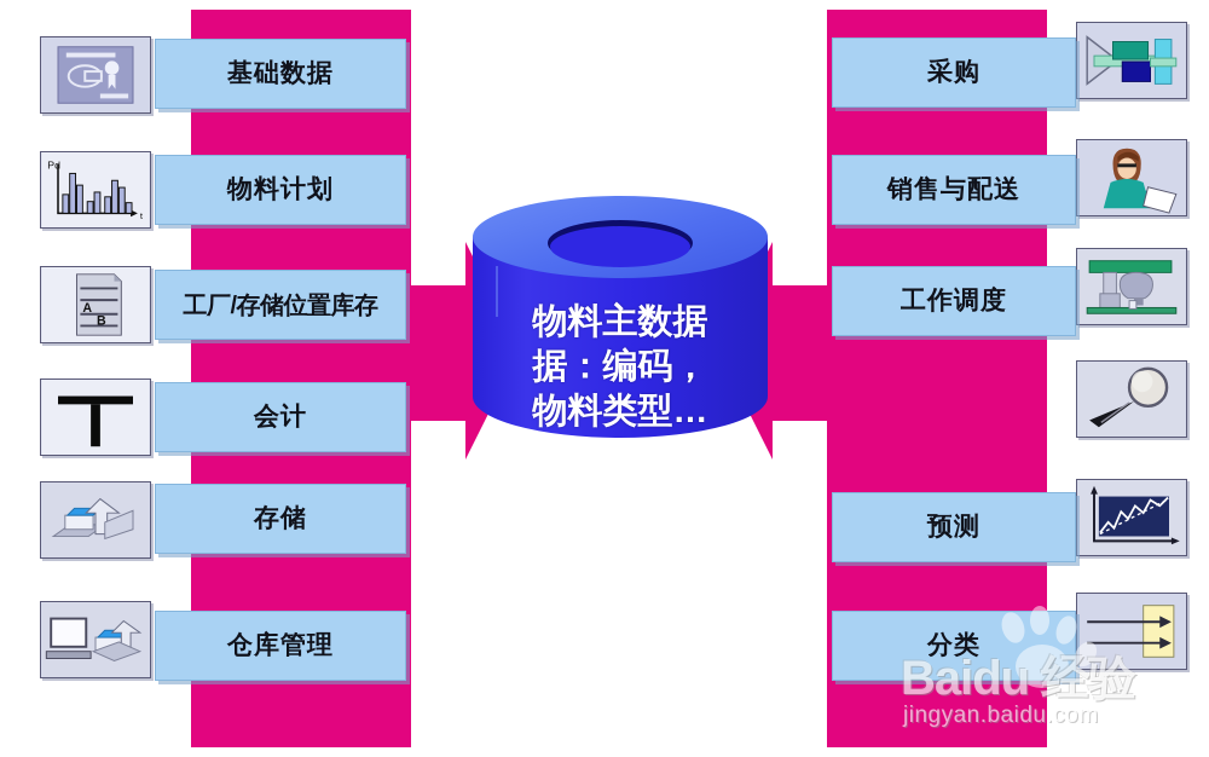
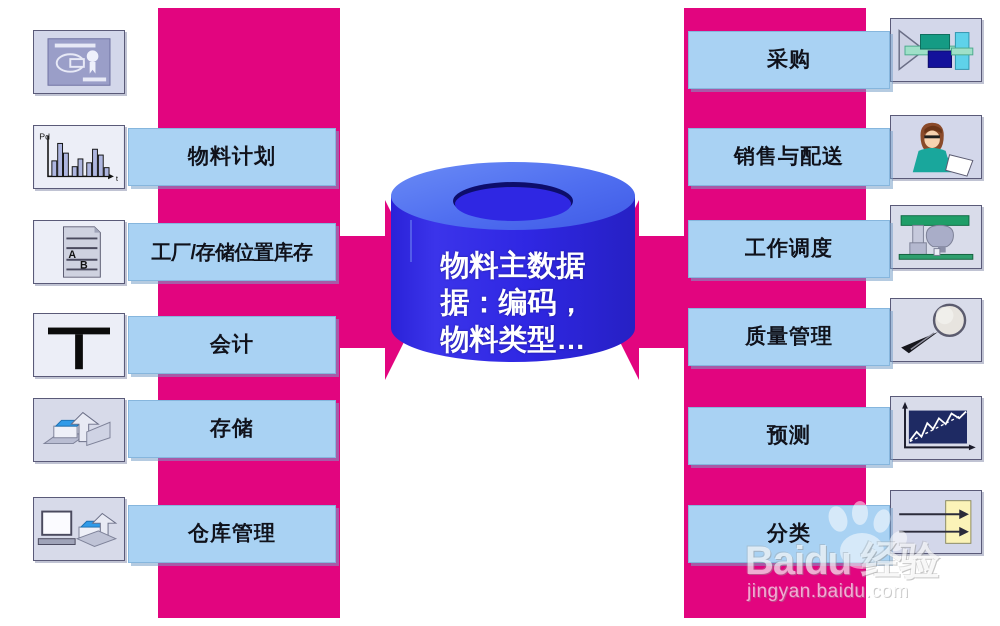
  物料主数据
  据：编码，
  物料类型…
  t
  A
  B
- 基础数据
  物料计划
  工厂/存储位置库存
  会计
  存储
  仓库管理
  采购
  销售与配送
  工作调度
+ 质量管理
  预测
  分类
  Baidu 经验
  jingyan.baidu.com
